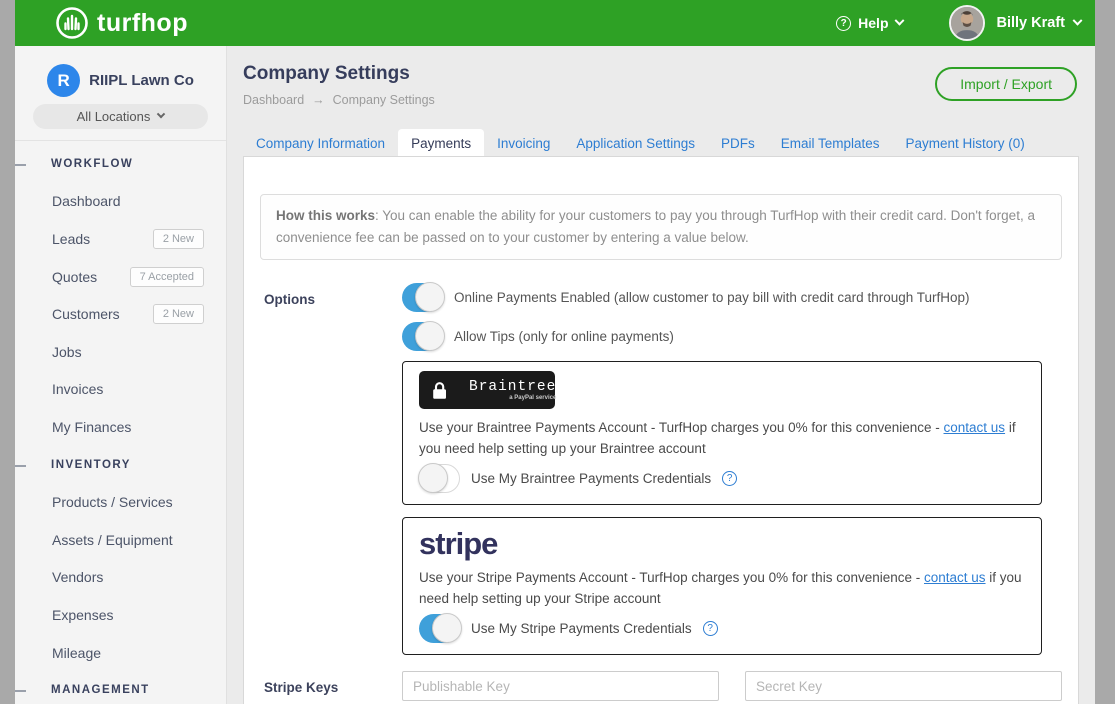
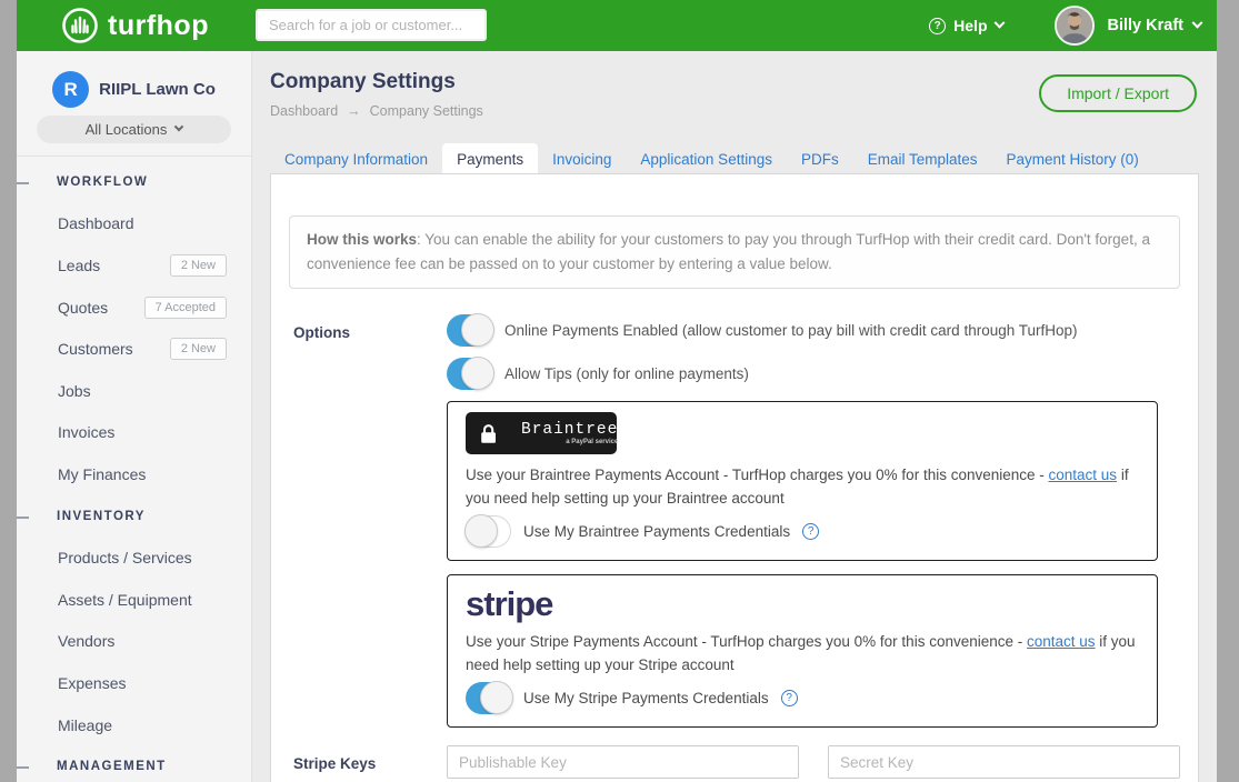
  turfhop
+ Search for a job or customer...
  ?
  Help
  Billy Kraft
  R
  RIIPL Lawn Co
  All Locations
  WORKFLOW
  Dashboard
  Leads
  2 New
  Quotes
  7 Accepted
  Customers
  2 New
  Jobs
  Invoices
  My Finances
  INVENTORY
  Products / Services
  Assets / Equipment
  Vendors
  Expenses
  Mileage
  MANAGEMENT
  Company Settings
  Dashboard
  →
  Company Settings
  Import / Export
  Company Information
  Payments
  Invoicing
  Application Settings
  PDFs
  Email Templates
  Payment History (0)
  How this works: You can enable the ability for your customers to pay you through TurfHop with their credit card. Don't forget, a convenience fee can be passed on to your customer by entering a value below.
  Options
  Online Payments Enabled (allow customer to pay bill with credit card through TurfHop)
  Allow Tips (only for online payments)
  Braintree
  Use your Braintree Payments Account - TurfHop charges you 0% for this convenience - contact us if you need help setting up your Braintree account
  Use My Braintree Payments Credentials
  ?
  stripe
  Use your Stripe Payments Account - TurfHop charges you 0% for this convenience - contact us if you need help setting up your Stripe account
  Use My Stripe Payments Credentials
  ?
  Stripe Keys
  Publishable Key
  Secret Key
